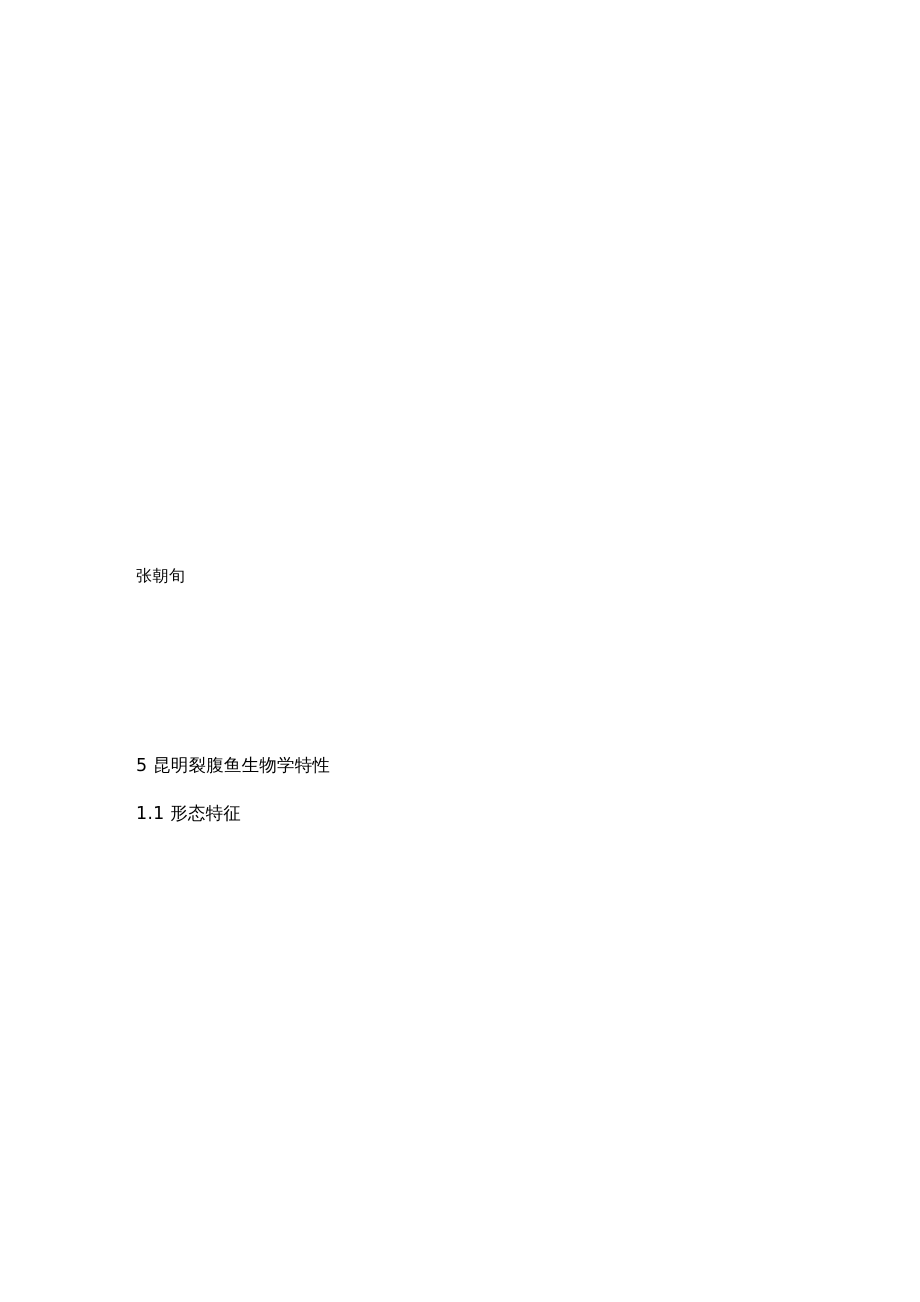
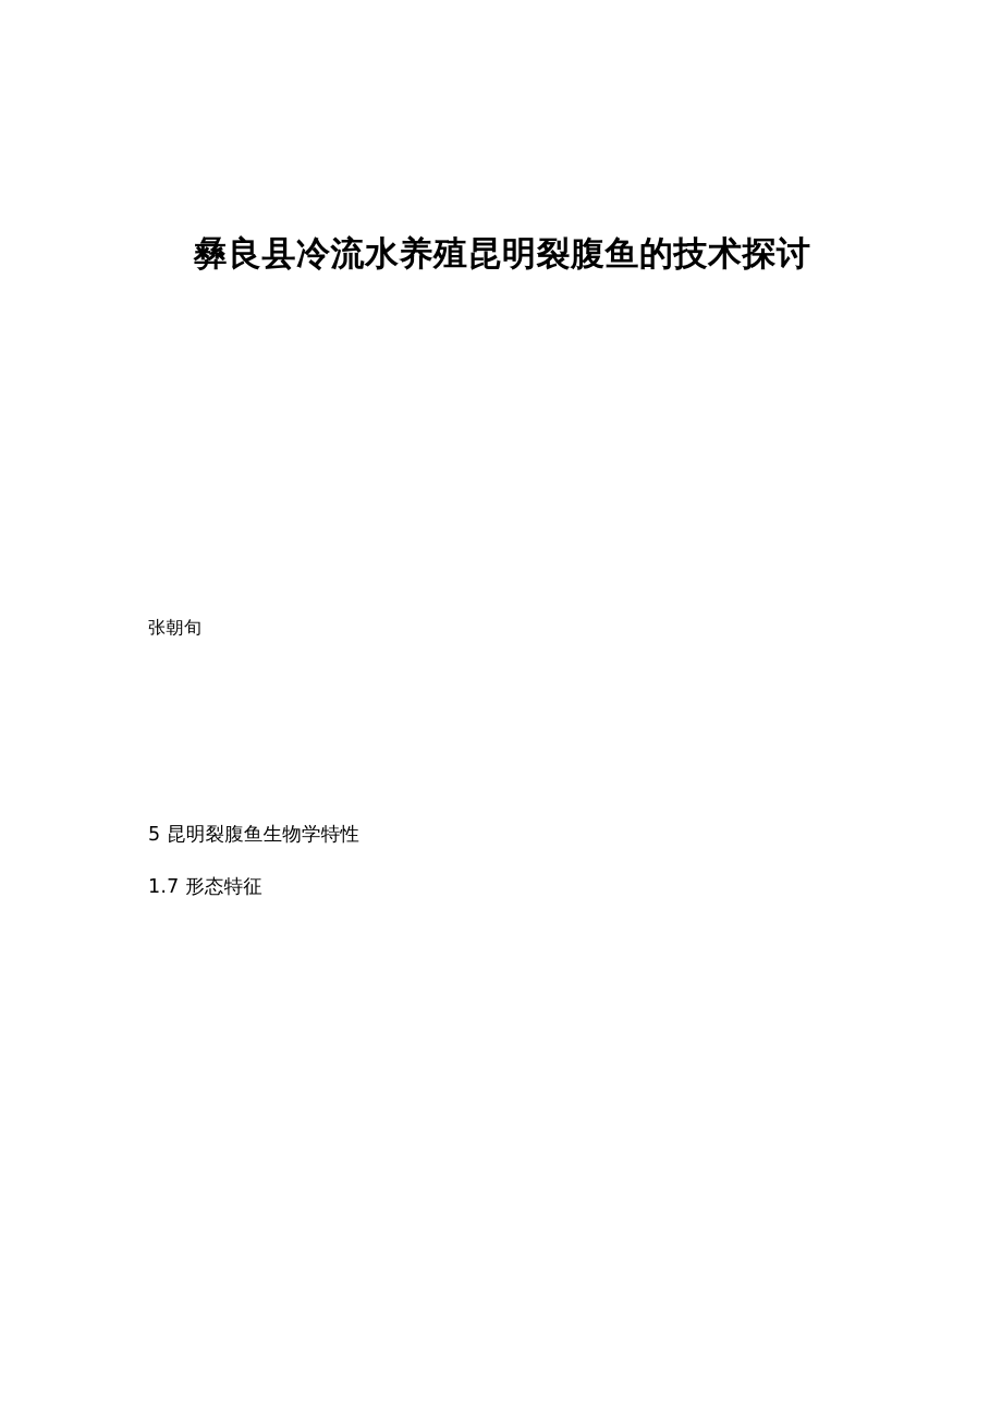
+ 彝良县冷流水养殖昆明裂腹鱼的技术探讨
  张朝旬
  5 昆明裂腹鱼生物学特性
- 1.1 形态特征
+ 1.7 形态特征
